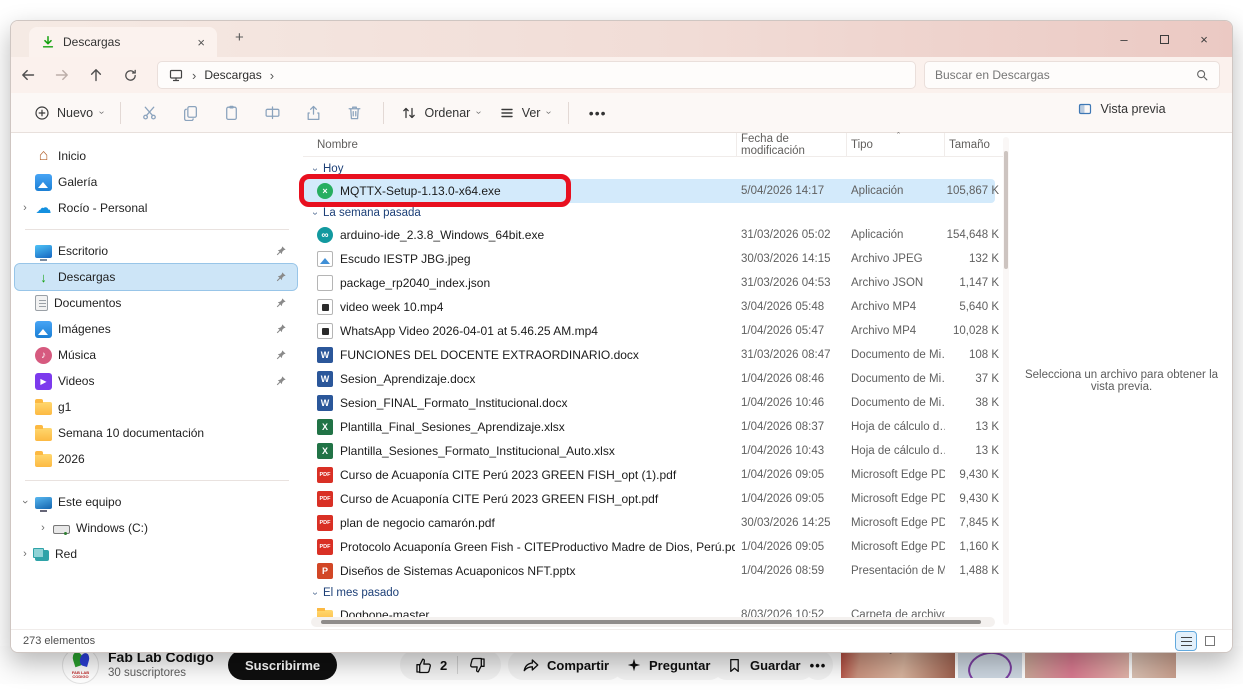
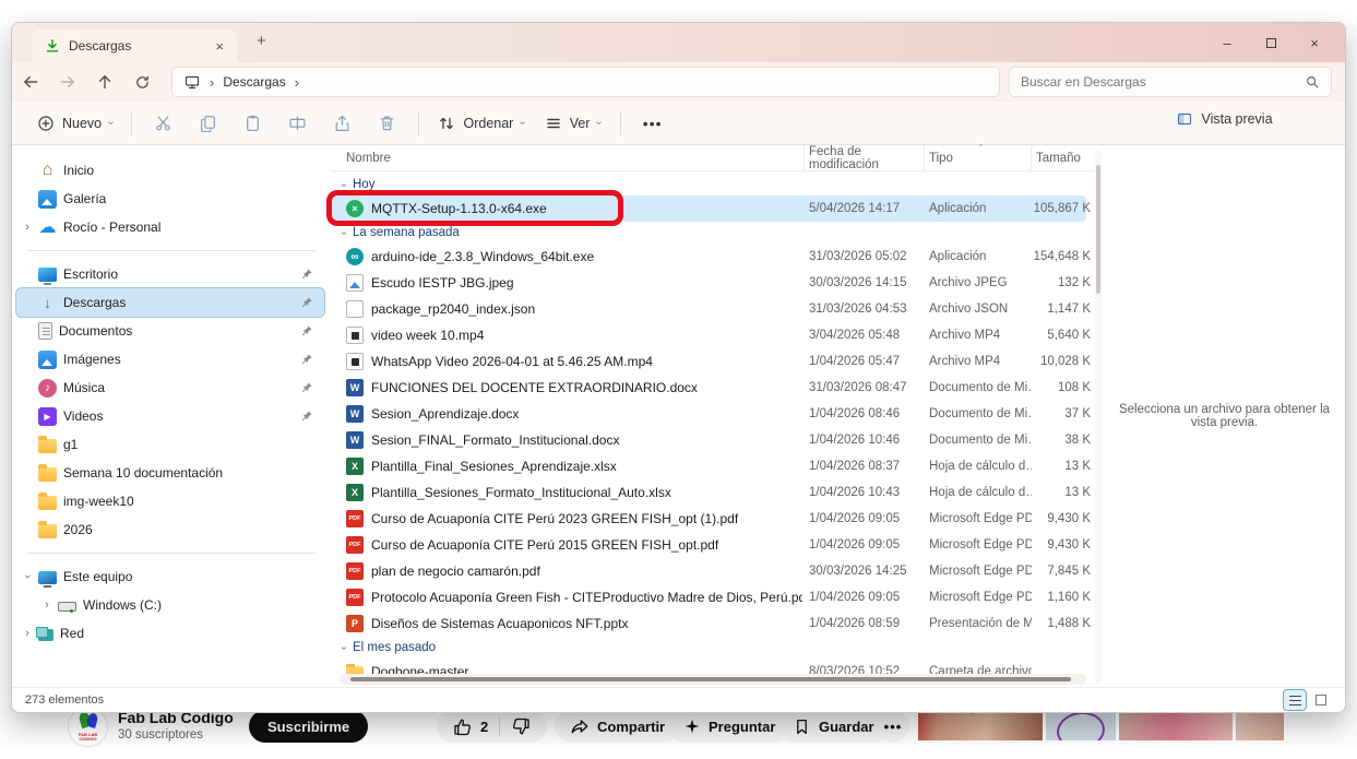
  Fab Lab Codigo
  30 suscriptores
  Suscribirme
  2
  Compartir
  Preguntar
  Guardar
  •••
  Descargas
  ×
  +
  –
  ×
  ›
  Descargas
  ›
  Buscar en Descargas
  Nuevo
  Ordenar
  Ver
  •••
  Vista previa
  ⌂
  Inicio
  Galería
  ›
  ☁
  Rocío - Personal
  Escritorio
  ↓
  Descargas
  Documentos
  Imágenes
  ♪
  Música
  ▶
  Videos
  g1
  Semana 10 documentación
+ img-week10
  2026
  Este equipo
  ›
  Windows (C:)
  ›
  Red
  Nombre
  Fecha de modificación
  Tipo
  Tamaño
  ˆ
  Hoy
  ×
  MQTTX-Setup-1.13.0-x64.exe
  5/04/2026 14:17
  Aplicación
  105,867 K
  La semana pasada
  ∞
  arduino-ide_2.3.8_Windows_64bit.exe
  31/03/2026 05:02
  Aplicación
  154,648 K
  Escudo IESTP JBG.jpeg
  30/03/2026 14:15
  Archivo JPEG
  132 K
  package_rp2040_index.json
  31/03/2026 04:53
  Archivo JSON
  1,147 K
  video week 10.mp4
  3/04/2026 05:48
  Archivo MP4
  5,640 K
  WhatsApp Video 2026-04-01 at 5.46.25 AM.mp4
  1/04/2026 05:47
  Archivo MP4
  10,028 K
  W
  FUNCIONES DEL DOCENTE EXTRAORDINARIO.docx
  31/03/2026 08:47
  Documento de Mi
  108 K
  W
  Sesion_Aprendizaje.docx
  1/04/2026 08:46
  Documento de Mi
  37 K
  W
  Sesion_FINAL_Formato_Institucional.docx
  1/04/2026 10:46
  Documento de Mi
  38 K
  X
  Plantilla_Final_Sesiones_Aprendizaje.xlsx
  1/04/2026 08:37
  Hoja de cálculo d…
  13 K
  X
  Plantilla_Sesiones_Formato_Institucional_Auto.xlsx
  1/04/2026 10:43
  Hoja de cálculo d…
  13 K
  Curso de Acuaponía CITE Perú 2023 GREEN FISH_opt (1).pdf
  1/04/2026 09:05
  Microsoft Edge PD
  9,430 K
- Curso de Acuaponía CITE Perú 2023 GREEN FISH_opt.pdf
+ Curso de Acuaponía CITE Perú 2015 GREEN FISH_opt.pdf
  1/04/2026 09:05
  Microsoft Edge PD
  9,430 K
  plan de negocio camarón.pdf
  30/03/2026 14:25
  Microsoft Edge PD
  7,845 K
  Protocolo Acuaponía Green Fish - CITEProductivo Madre de Dios, Perú.pd
  1/04/2026 09:05
  Microsoft Edge PD
  1,160 K
  P
  Diseños de Sistemas Acuaponicos NFT.pptx
  1/04/2026 08:59
  Presentación de M
  1,488 K
  El mes pasado
  Dogbone-master
  8/03/2026 10:52
  Carpeta de archivo
  Selecciona un archivo para obtener la vista previa.
  273 elementos
